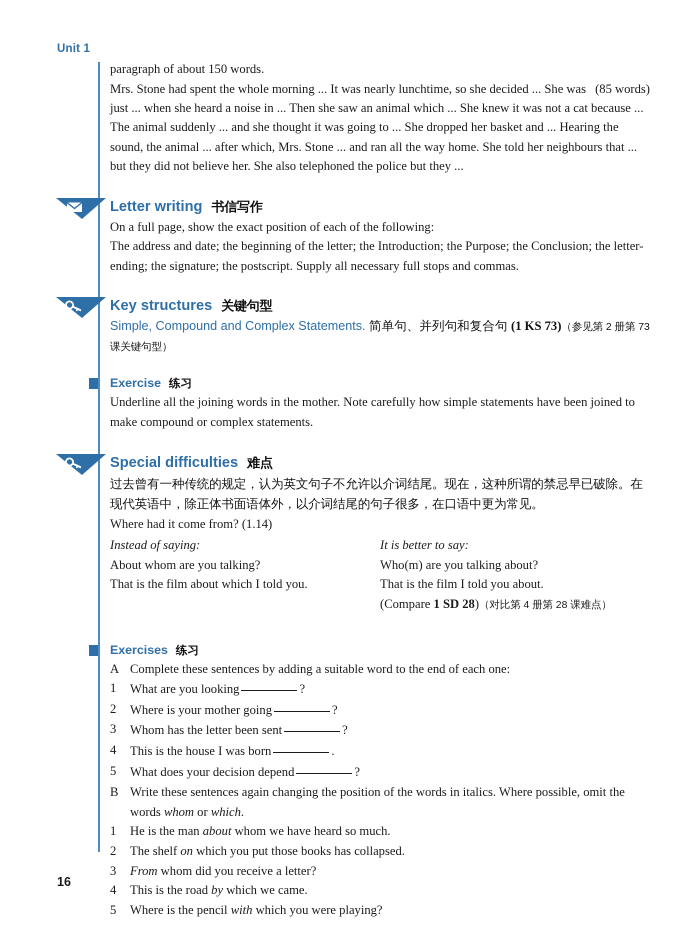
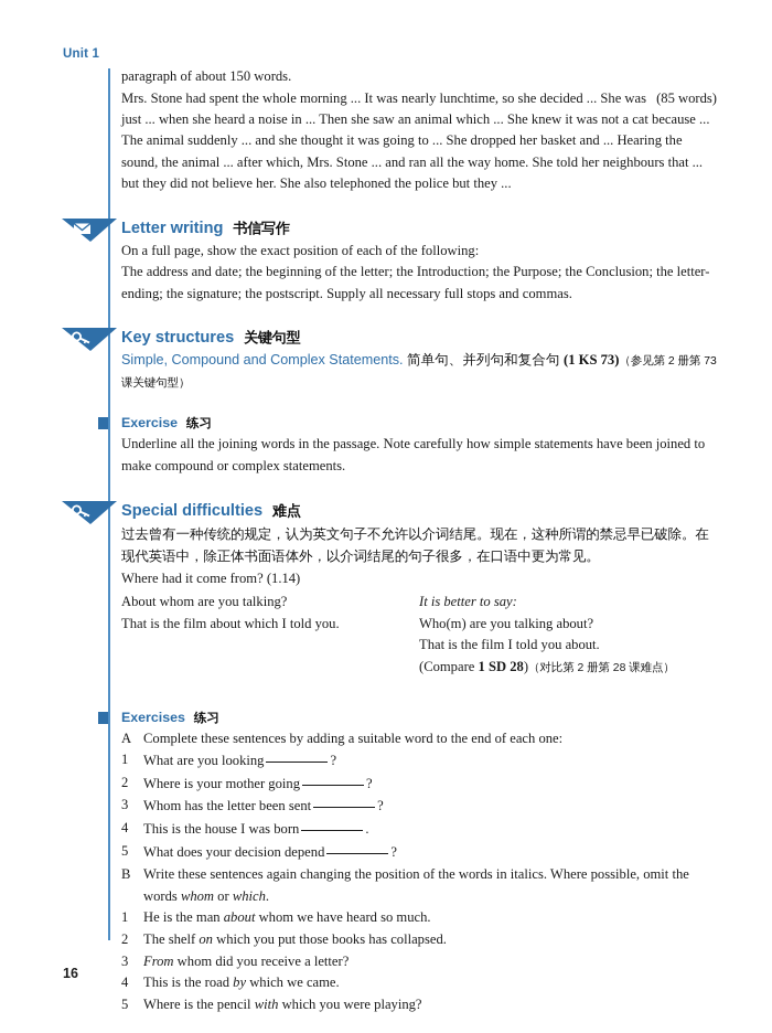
  Unit 1
  paragraph of about 150 words.
  (85 words)
  Mrs. Stone had spent the whole morning ... It was nearly lunchtime, so she decided ... She was just ... when she heard a noise in ... Then she saw an animal which ... She knew it was not a cat because ... The animal suddenly ... and she thought it was going to ... She dropped her basket and ... Hearing the sound, the animal ... after which, Mrs. Stone ... and ran all the way home. She told her neighbours that ... but they did not believe her. She also telephoned the police but they ...
  Letter writing 书信写作
  On a full page, show the exact position of each of the following:
  The address and date; the beginning of the letter; the Introduction; the Purpose; the Conclusion; the letter-ending; the signature; the postscript. Supply all necessary full stops and commas.
  Key structures 关键句型
  Simple, Compound and Complex Statements. 简单句、并列句和复合句 (1 KS 73)（参见第 2 册第 73 课关键句型）
  Exercise 练习
- Underline all the joining words in the mother. Note carefully how simple statements have been joined to make compound or complex statements.
+ Underline all the joining words in the passage. Note carefully how simple statements have been joined to make compound or complex statements.
  Special difficulties 难点
  过去曾有一种传统的规定，认为英文句子不允许以介词结尾。现在，这种所谓的禁忌早已破除。在现代英语中，除正体书面语体外，以介词结尾的句子很多，在口语中更为常见。
  Where had it come from? (1.14)
- Instead of saying:
  About whom are you talking?
  That is the film about which I told you.
  It is better to say:
  Who(m) are you talking about?
  That is the film I told you about.
- (Compare 1 SD 28)（对比第 4 册第 28 课难点）
+ (Compare 1 SD 28)（对比第 2 册第 28 课难点）
  Exercises 练习
  A
  Complete these sentences by adding a suitable word to the end of each one:
  1
  What are you looking ?
  2
  Where is your mother going ?
  3
  Whom has the letter been sent ?
  4
  This is the house I was born .
  5
  What does your decision depend ?
  B
  Write these sentences again changing the position of the words in italics. Where possible, omit the words whom or which.
  1
  He is the man about whom we have heard so much.
  2
  The shelf on which you put those books has collapsed.
  3
  From whom did you receive a letter?
  4
  This is the road by which we came.
  5
  Where is the pencil with which you were playing?
  16
